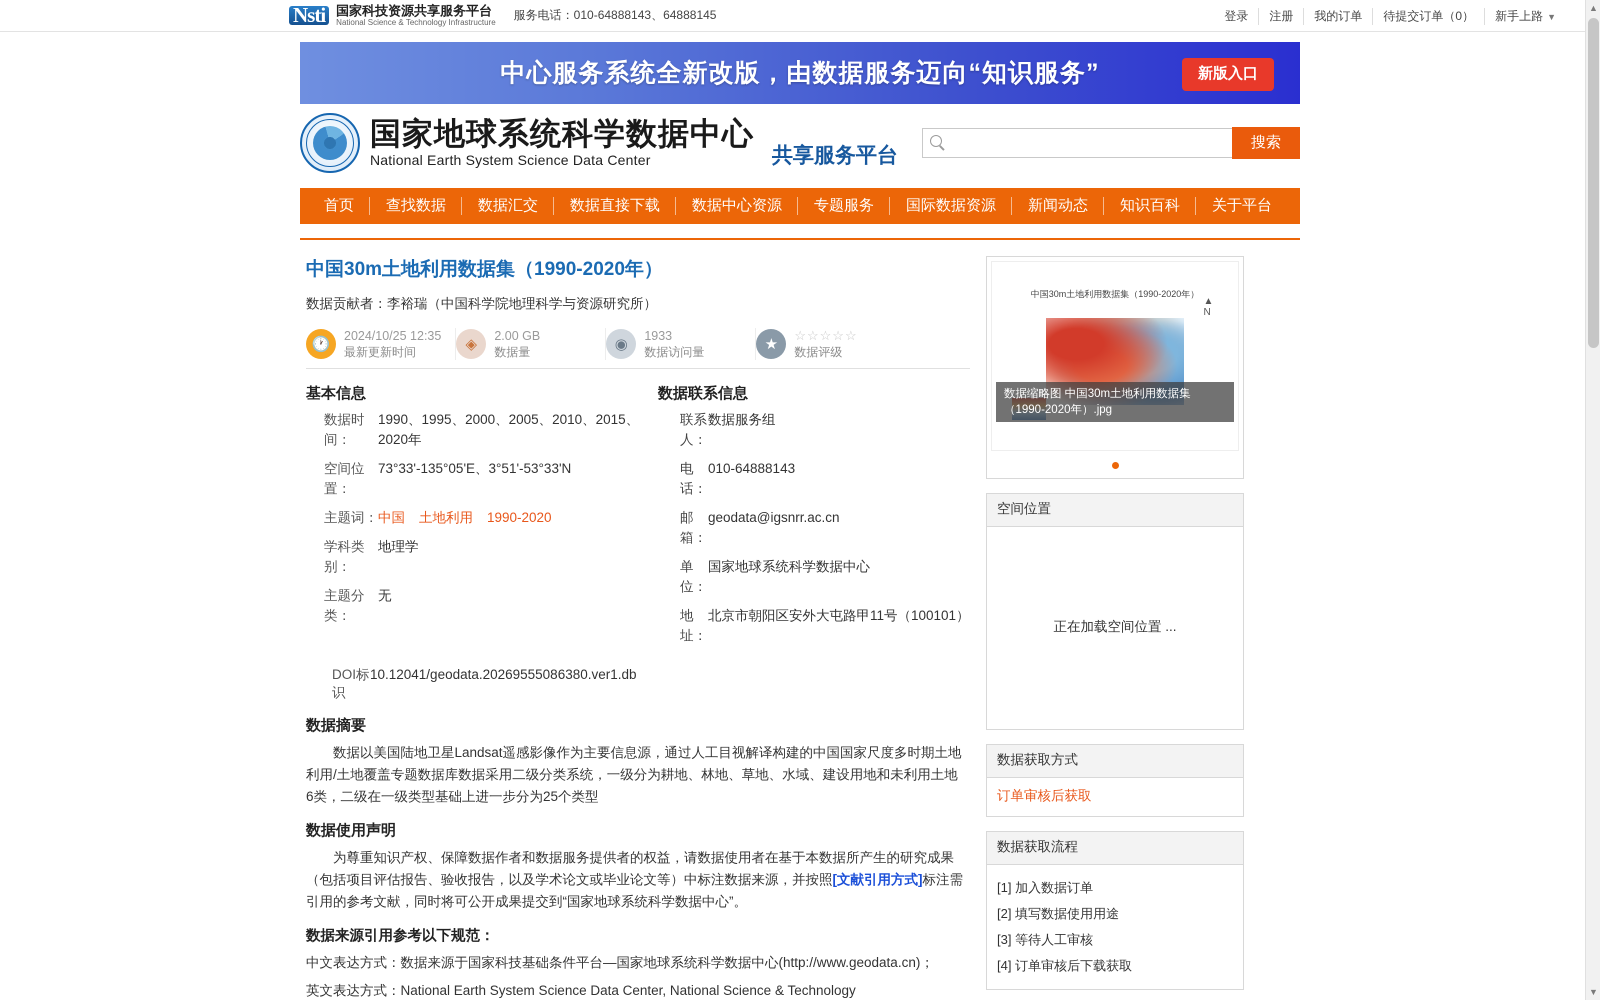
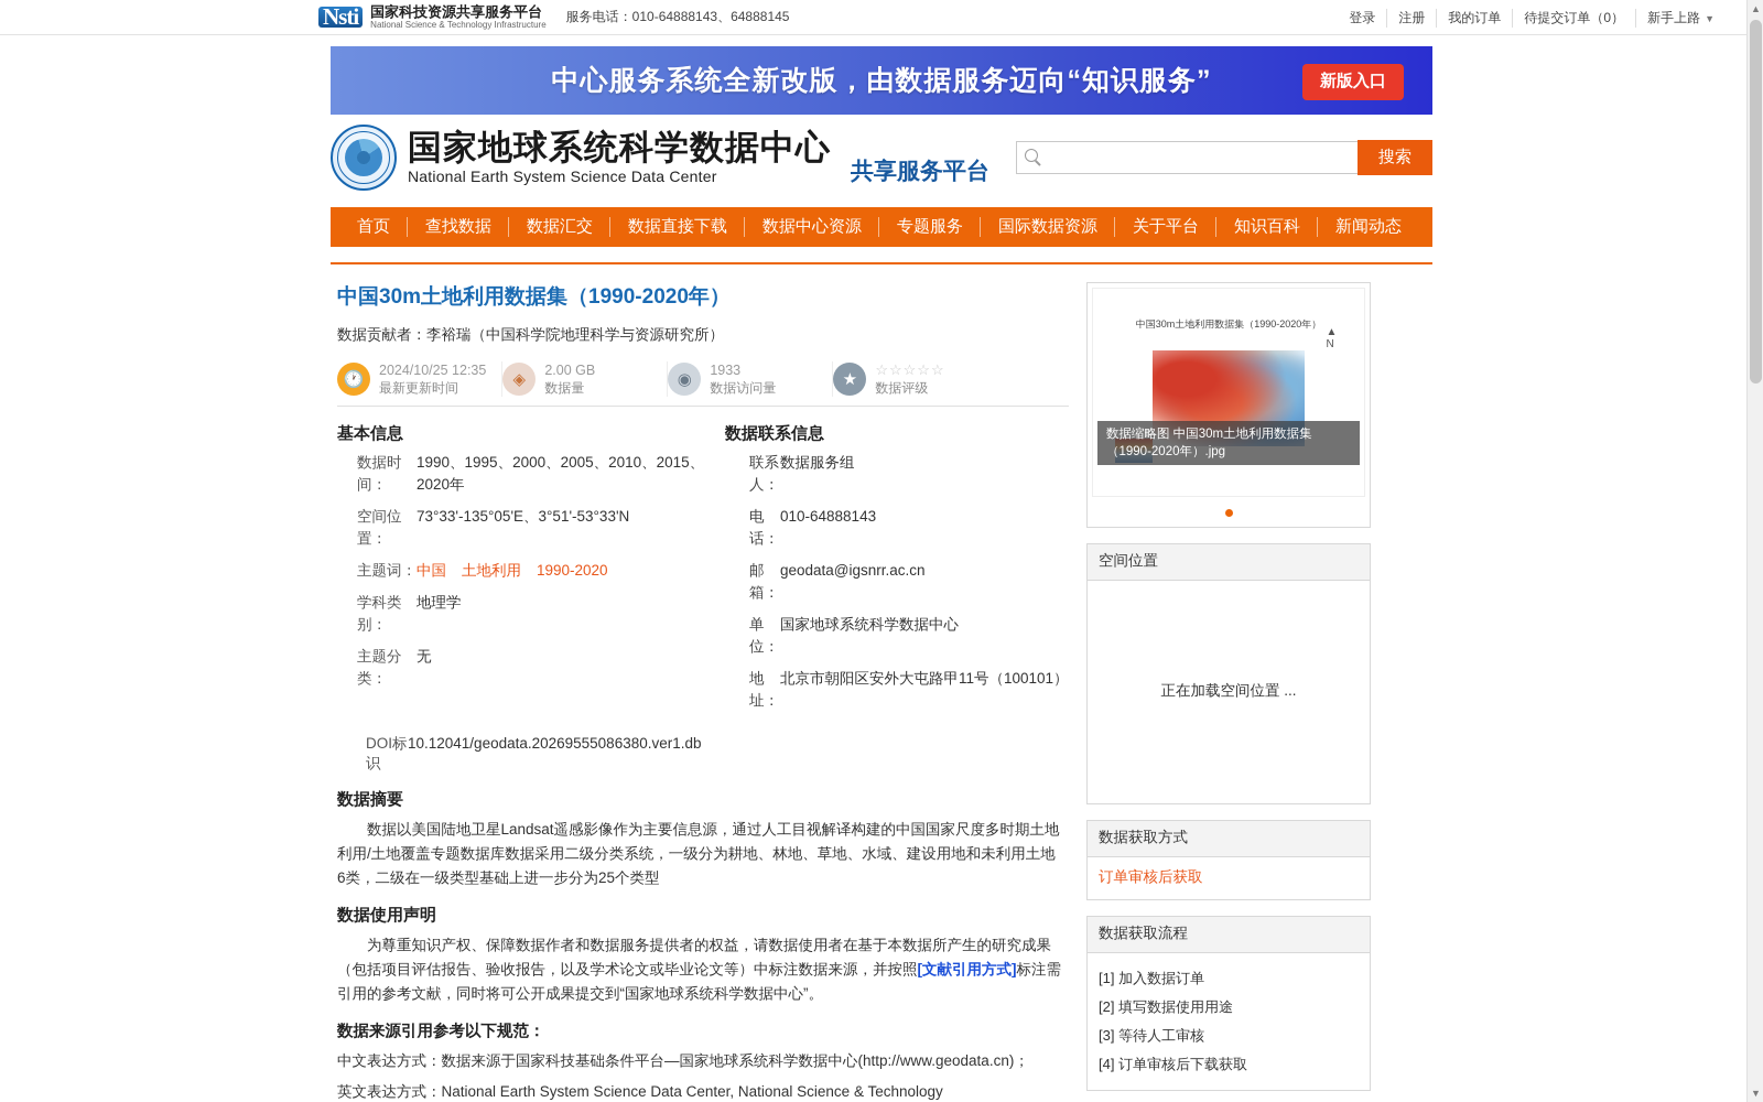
  Nsti
  国家科技资源共享服务平台
  National Science & Technology Infrastructure
  服务电话：010-64888143、64888145
  登录
  注册
  我的订单
  待提交订单（0）
  新手上路 ▼
  中心服务系统全新改版，由数据服务迈向“知识服务”
  新版入口
  国家地球系统科学数据中心
  National Earth System Science Data Center
  共享服务平台
  搜索
  首页
  查找数据
  数据汇交
  数据直接下载
  数据中心资源
  专题服务
  国际数据资源
- 新闻动态
+ 关于平台
  知识百科
- 关于平台
+ 新闻动态
  中国30m土地利用数据集（1990-2020年）
  数据贡献者：李裕瑞（中国科学院地理科学与资源研究所）
  🕐
  2024/10/25 12:35
  最新更新时间
  ◈
  2.00 GB
  数据量
  ◉
  1933
  数据访问量
  ★
  ☆☆☆☆☆
  数据评级
  基本信息
  数据时间：
  1990、1995、2000、2005、2010、2015、2020年
  空间位置：
  73°33'-135°05'E、3°51'-53°33'N
  主题词：
  中国 土地利用 1990-2020
  学科类别：
  地理学
  主题分类：
  无
  数据联系信息
  联系人：
  数据服务组
  电话：
  010-64888143
  邮箱：
  geodata@igsnrr.ac.cn
  单位：
  国家地球系统科学数据中心
  地址：
  北京市朝阳区安外大屯路甲11号（100101）
  DOI标识
  10.12041/geodata.20269555086380.ver1.db
  数据摘要
  数据以美国陆地卫星Landsat遥感影像作为主要信息源，通过人工目视解译构建的中国国家尺度多时期土地利用/土地覆盖专题数据库数据采用二级分类系统，一级分为耕地、林地、草地、水域、建设用地和未利用土地6类，二级在一级类型基础上进一步分为25个类型
  数据使用声明
  为尊重知识产权、保障数据作者和数据服务提供者的权益，请数据使用者在基于本数据所产生的研究成果（包括项目评估报告、验收报告，以及学术论文或毕业论文等）中标注数据来源，并按照[文献引用方式]标注需引用的参考文献，同时将可公开成果提交到“国家地球系统科学数据中心”。
  数据来源引用参考以下规范：
  中文表达方式：数据来源于国家科技基础条件平台—国家地球系统科学数据中心(http://www.geodata.cn)；
  英文表达方式：National Earth System Science Data Center, National Science & Technology
  中国30m土地利用数据集（1990-2020年）
  ▲
  N
  数据缩略图 中国30m土地利用数据集（1990-2020年）.jpg
  空间位置
  正在加载空间位置 ...
  数据获取方式
  订单审核后获取
  数据获取流程
  [1] 加入数据订单
  [2] 填写数据使用用途
  [3] 等待人工审核
  [4] 订单审核后下载获取
  ▲
  ▼
